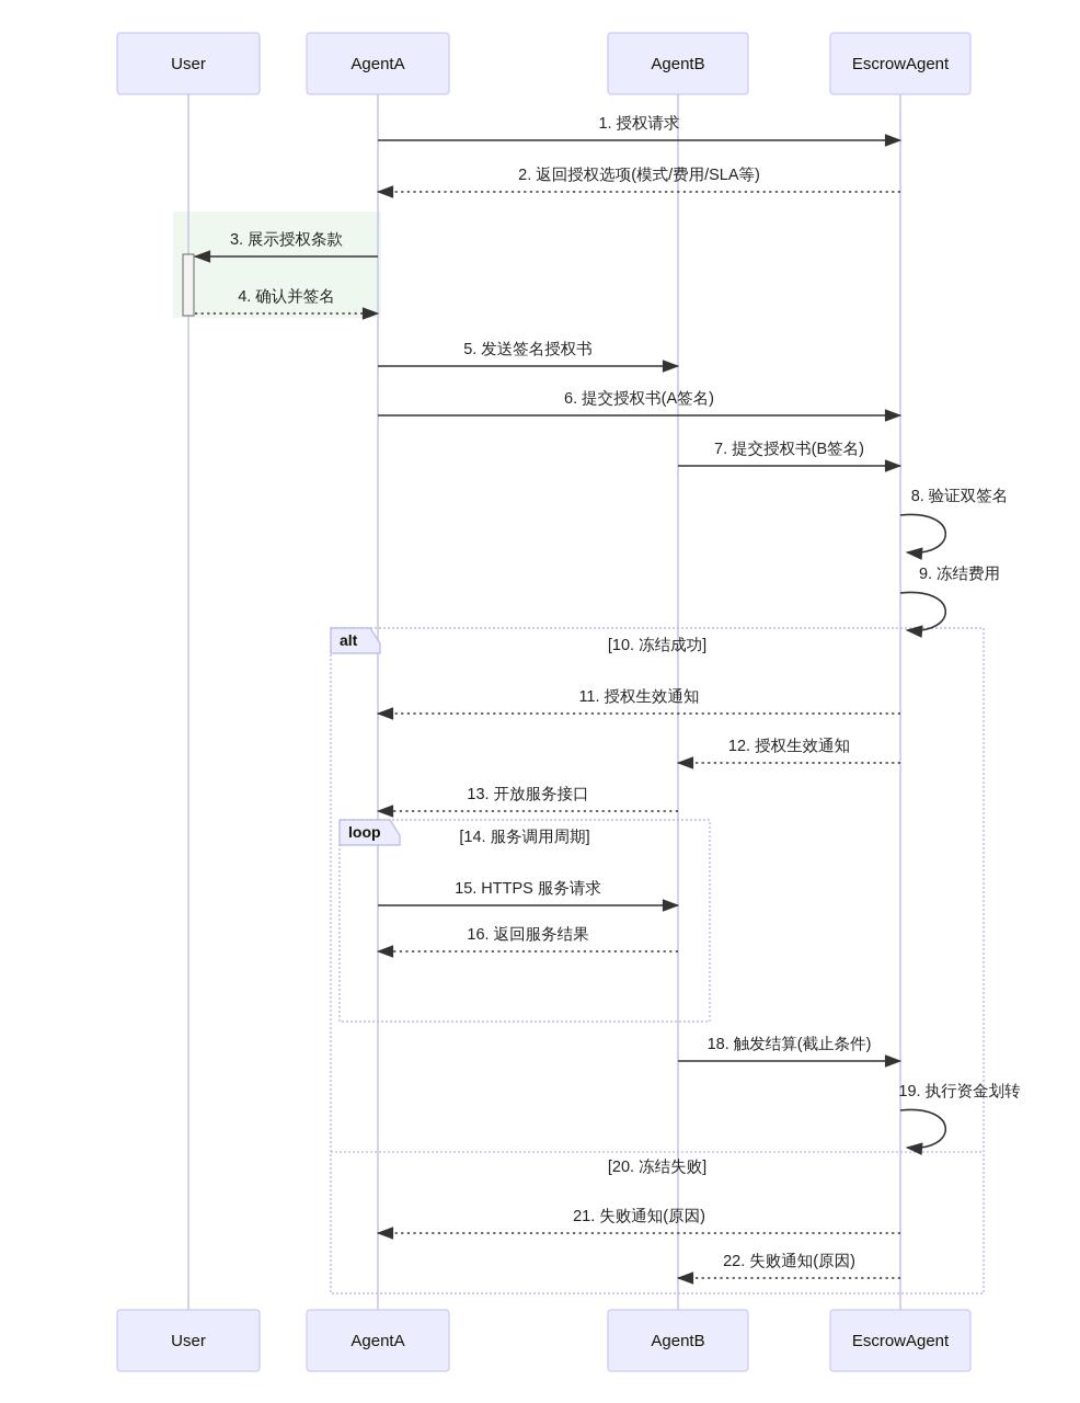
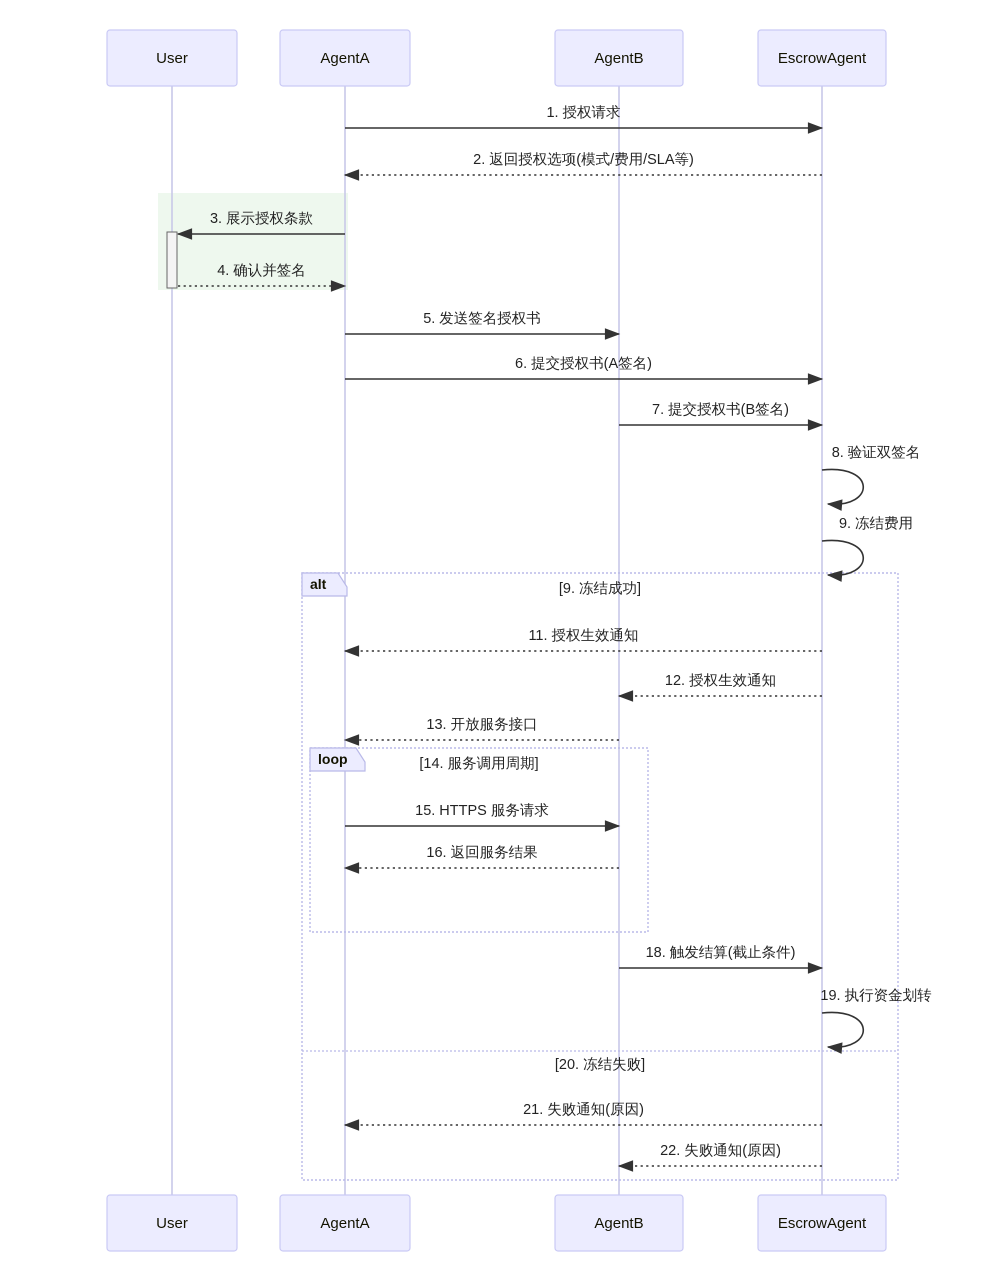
  alt
- [10. 冻结成功]
+ [9. 冻结成功]
  [20. 冻结失败]
  loop
  [14. 服务调用周期]
  1. 授权请求
  2. 返回授权选项(模式/费用/SLA等)
  3. 展示授权条款
  4. 确认并签名
  5. 发送签名授权书
  6. 提交授权书(A签名)
  7. 提交授权书(B签名)
  8. 验证双签名
  9. 冻结费用
  11. 授权生效通知
  12. 授权生效通知
  13. 开放服务接口
  15. HTTPS 服务请求
  16. 返回服务结果
  18. 触发结算(截止条件)
  19. 执行资金划转
  21. 失败通知(原因)
  22. 失败通知(原因)
  User
  AgentA
  AgentB
  EscrowAgent
  User
  AgentA
  AgentB
  EscrowAgent
